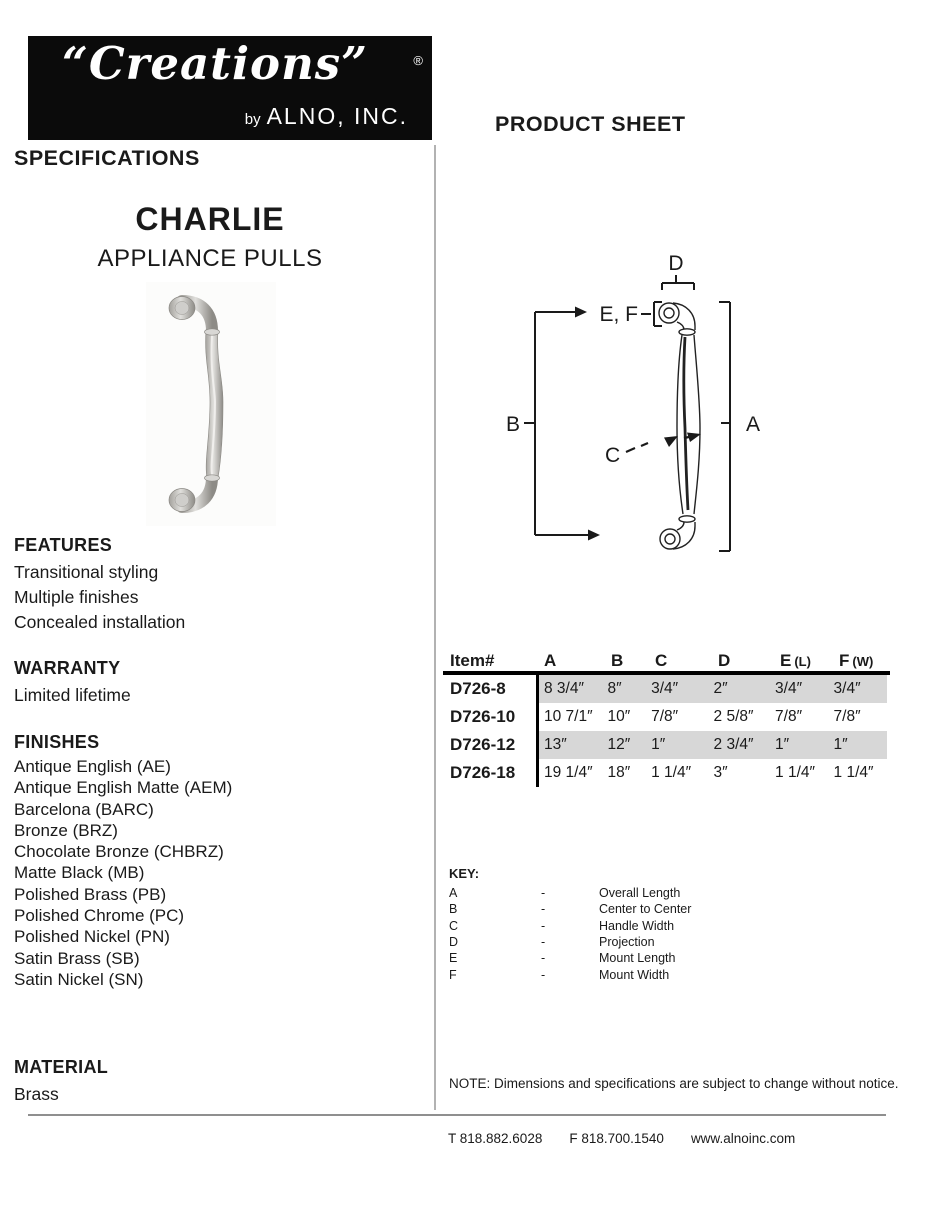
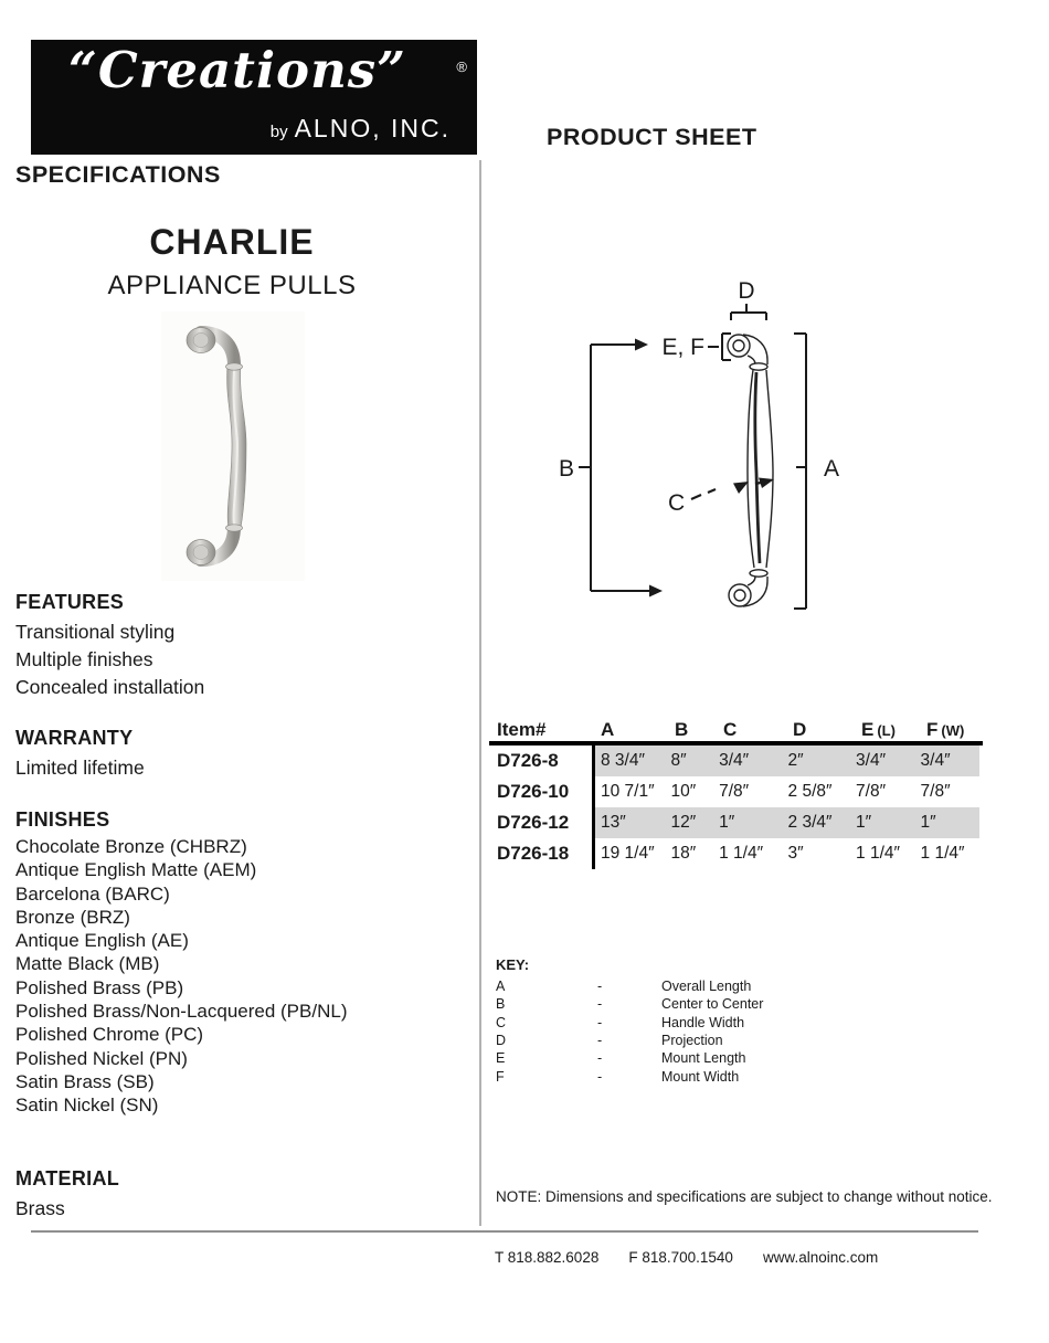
  “Creations”
  ®
  by ALNO, INC.
  SPECIFICATIONS
  PRODUCT SHEET
  CHARLIE
  APPLIANCE PULLS
  FEATURES
  Transitional styling
  Multiple finishes
  Concealed installation
  WARRANTY
  Limited lifetime
  FINISHES
- Antique English (AE)
+ Chocolate Bronze (CHBRZ)
  Antique English Matte (AEM)
  Barcelona (BARC)
  Bronze (BRZ)
- Chocolate Bronze (CHBRZ)
+ Antique English (AE)
  Matte Black (MB)
  Polished Brass (PB)
+ Polished Brass/Non-Lacquered (PB/NL)
  Polished Chrome (PC)
  Polished Nickel (PN)
  Satin Brass (SB)
  Satin Nickel (SN)
  MATERIAL
  Brass
  D
  E, F
  B
  C
  A
  Item#
  A
  B
  C
  D
  E (L)
  F (W)
  D726-8
  8 3/4″
  8″
  3/4″
  2″
  3/4″
  3/4″
  D726-10
  10 7/1″
  10″
  7/8″
  2 5/8″
  7/8″
  7/8″
  D726-12
  13″
  12″
  1″
  2 3/4″
  1″
  1″
  D726-18
  19 1/4″
  18″
  1 1/4″
  3″
  1 1/4″
  1 1/4″
  KEY:
  A
  -
  Overall Length
  B
  -
  Center to Center
  C
  -
  Handle Width
  D
  -
  Projection
  E
  -
  Mount Length
  F
  -
  Mount Width
  NOTE: Dimensions and specifications are subject to change without notice.
  T 818.882.6028
  F 818.700.1540
  www.alnoinc.com
